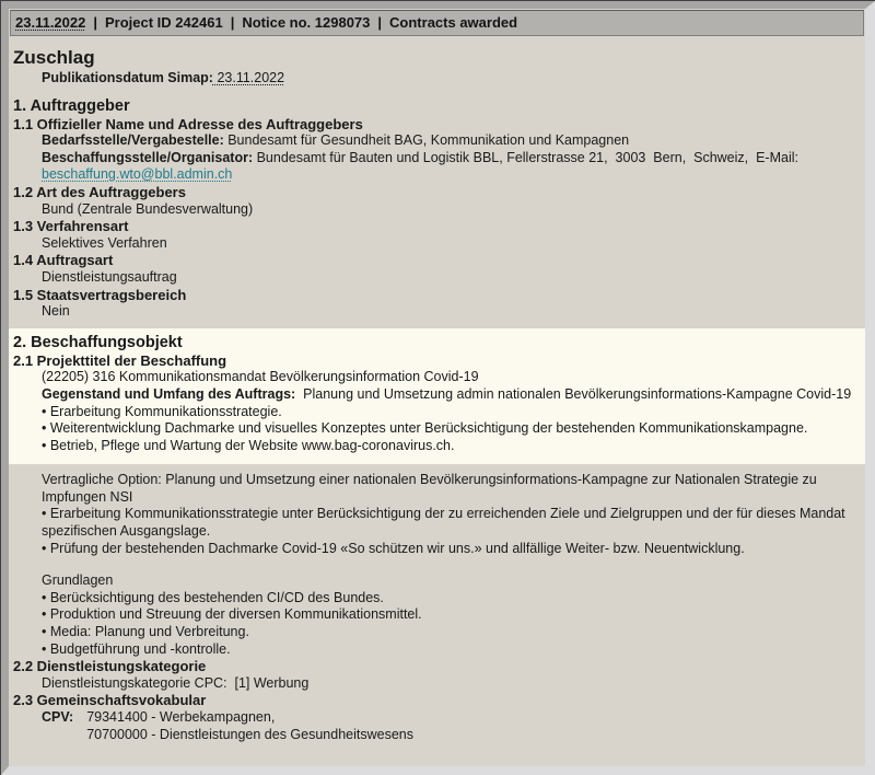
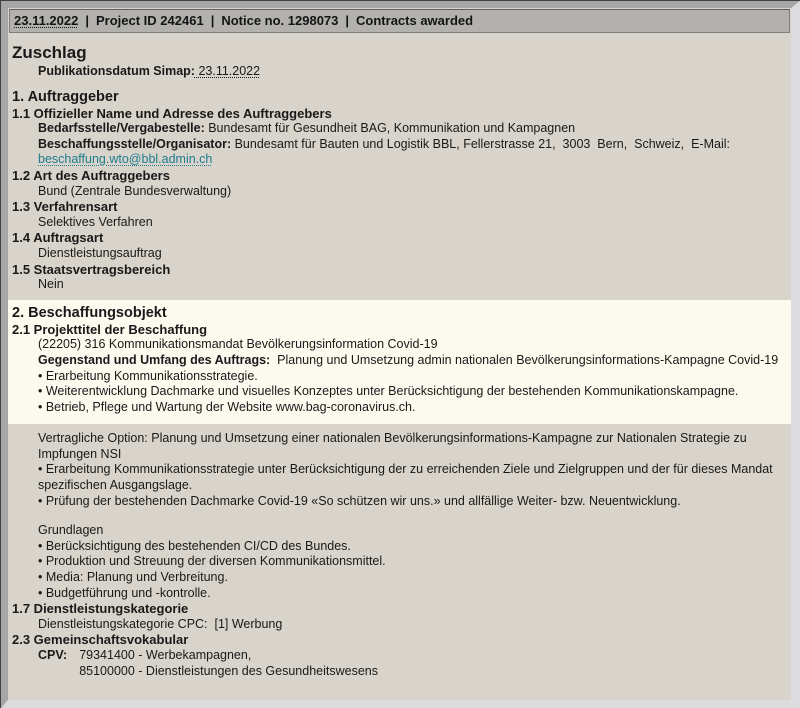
  23.11.2022 | Project ID 242461 | Notice no. 1298073 | Contracts awarded
  Zuschlag
  Publikationsdatum Simap: 23.11.2022
  1. Auftraggeber
  1.1 Offizieller Name und Adresse des Auftraggebers
  Bedarfsstelle/Vergabestelle: Bundesamt für Gesundheit BAG, Kommunikation und Kampagnen
  Beschaffungsstelle/Organisator: Bundesamt für Bauten und Logistik BBL, Fellerstrasse 21, 3003 Bern, Schweiz, E-Mail:
  beschaffung.wto@bbl.admin.ch
  1.2 Art des Auftraggebers
  Bund (Zentrale Bundesverwaltung)
  1.3 Verfahrensart
  Selektives Verfahren
  1.4 Auftragsart
  Dienstleistungsauftrag
  1.5 Staatsvertragsbereich
  Nein
  2. Beschaffungsobjekt
  2.1 Projekttitel der Beschaffung
  (22205) 316 Kommunikationsmandat Bevölkerungsinformation Covid-19
  Gegenstand und Umfang des Auftrags: Planung und Umsetzung admin nationalen Bevölkerungsinformations-Kampagne Covid-19
  • Erarbeitung Kommunikationsstrategie.
  • Weiterentwicklung Dachmarke und visuelles Konzeptes unter Berücksichtigung der bestehenden Kommunikationskampagne.
  • Betrieb, Pflege und Wartung der Website www.bag-coronavirus.ch.
  Vertragliche Option: Planung und Umsetzung einer nationalen Bevölkerungsinformations-Kampagne zur Nationalen Strategie zu Impfungen NSI
  • Erarbeitung Kommunikationsstrategie unter Berücksichtigung der zu erreichenden Ziele und Zielgruppen und der für dieses Mandat spezifischen Ausgangslage.
  • Prüfung der bestehenden Dachmarke Covid-19 «So schützen wir uns.» und allfällige Weiter- bzw. Neuentwicklung.
  Grundlagen
  • Berücksichtigung des bestehenden CI/CD des Bundes.
  • Produktion und Streuung der diversen Kommunikationsmittel.
  • Media: Planung und Verbreitung.
  • Budgetführung und -kontrolle.
- 2.2 Dienstleistungskategorie
+ 1.7 Dienstleistungskategorie
  Dienstleistungskategorie CPC: [1] Werbung
  2.3 Gemeinschaftsvokabular
  CPV:
  79341400 - Werbekampagnen,
- 70700000 - Dienstleistungen des Gesundheitswesens
+ 85100000 - Dienstleistungen des Gesundheitswesens
